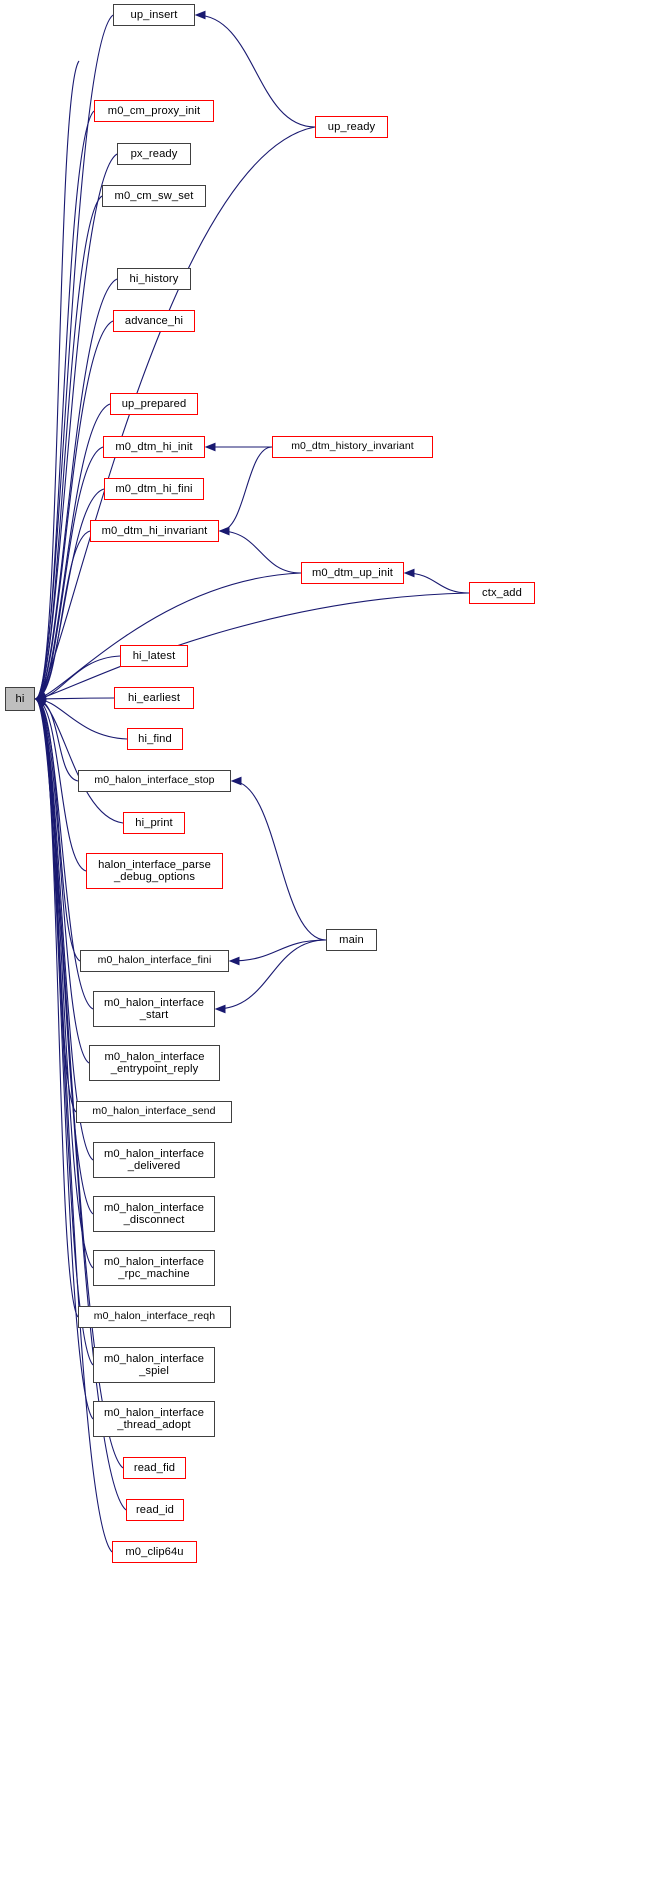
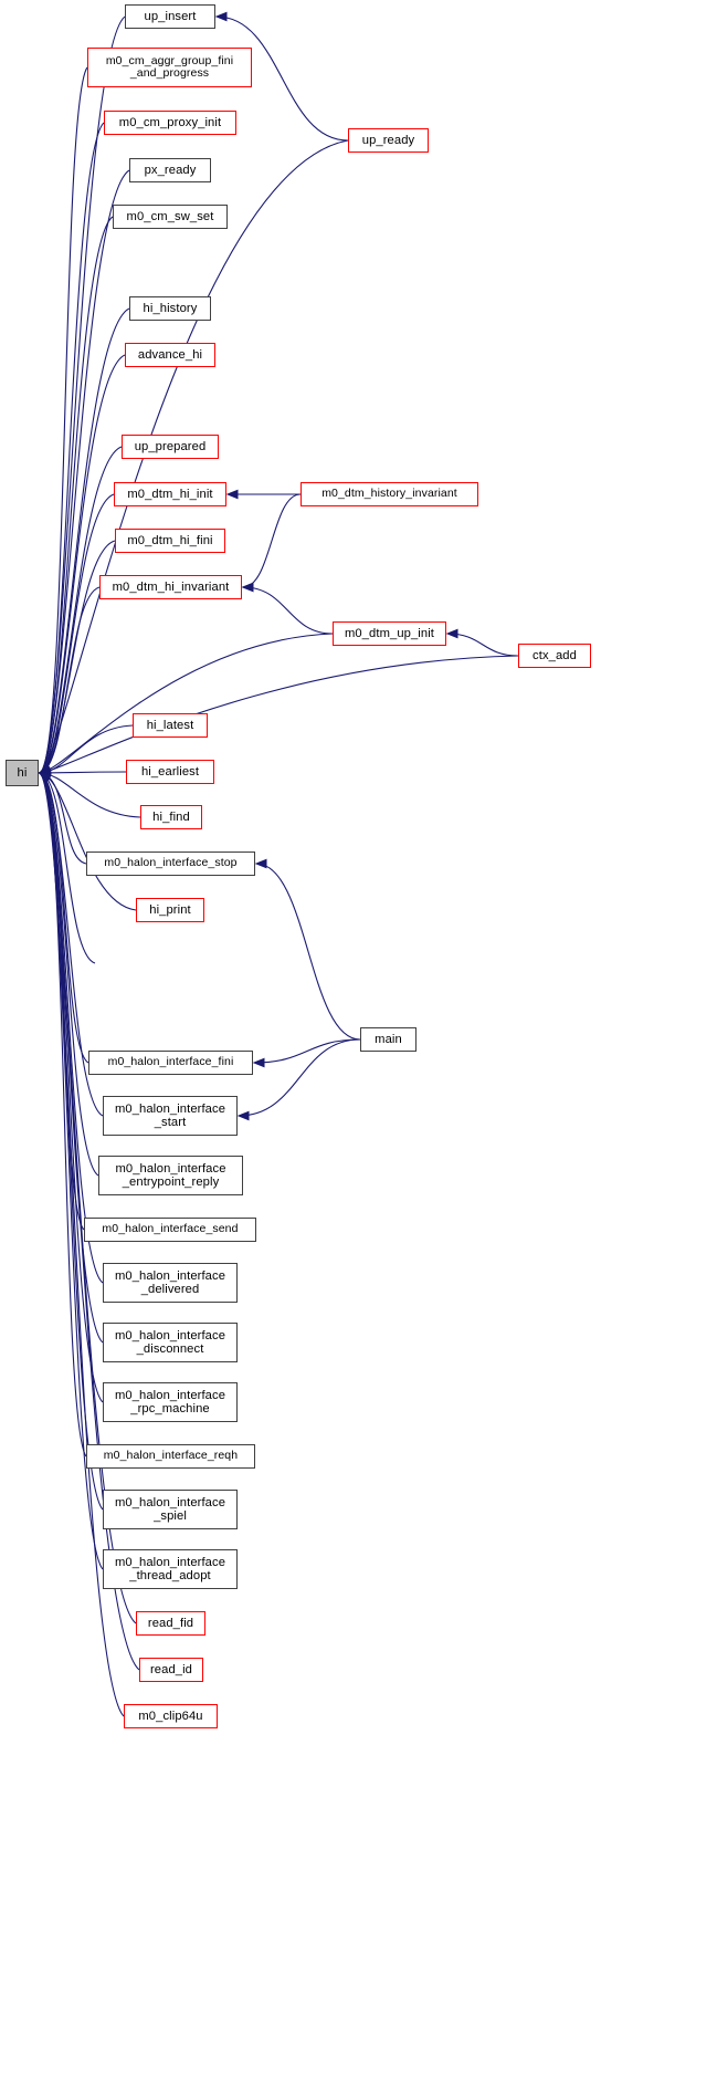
  up_insert
+ m0_cm_aggr_group_fini
+ _and_progress
  m0_cm_proxy_init
  up_ready
  px_ready
  m0_cm_sw_set
  hi_history
  advance_hi
  up_prepared
  m0_dtm_hi_init
  m0_dtm_history_invariant
  m0_dtm_hi_fini
  m0_dtm_hi_invariant
  m0_dtm_up_init
  ctx_add
  hi_latest
  hi
  hi_earliest
  hi_find
  m0_halon_interface_stop
  hi_print
- halon_interface_parse
- _debug_options
  main
  m0_halon_interface_fini
  m0_halon_interface
  _start
  m0_halon_interface
  _entrypoint_reply
  m0_halon_interface_send
  m0_halon_interface
  _delivered
  m0_halon_interface
  _disconnect
  m0_halon_interface
  _rpc_machine
  m0_halon_interface_reqh
  m0_halon_interface
  _spiel
  m0_halon_interface
  _thread_adopt
  read_fid
  read_id
  m0_clip64u
